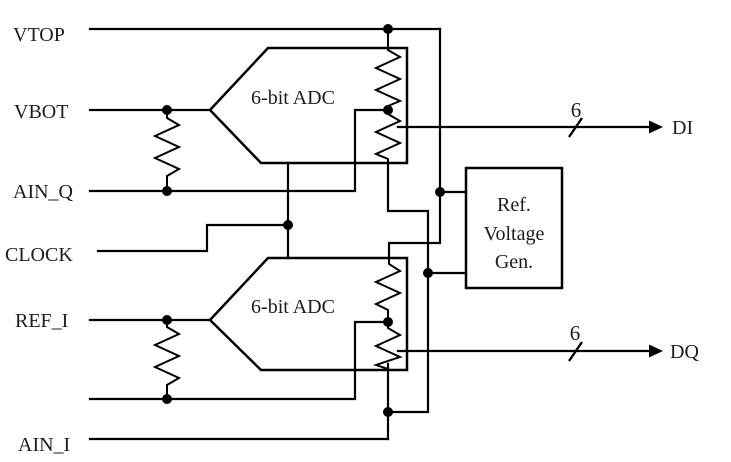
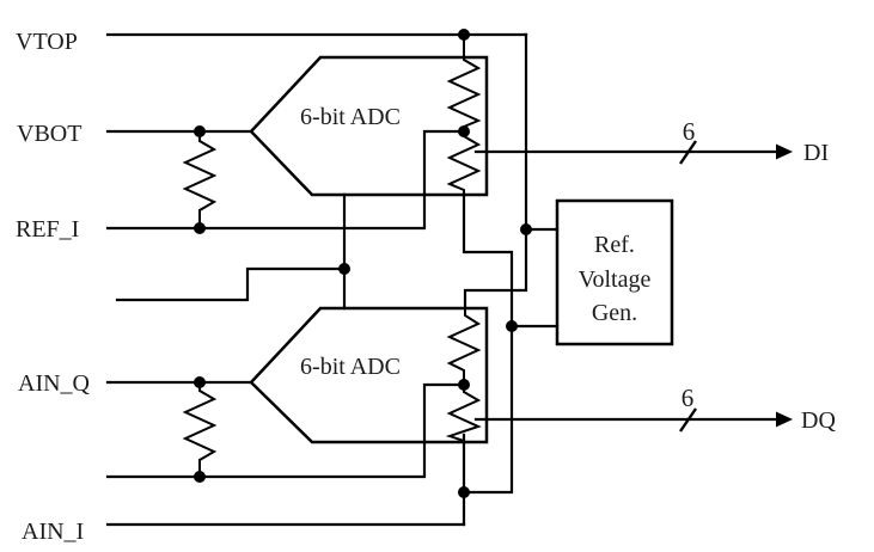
  VTOP
  VBOT
- AIN_Q
+ REF_I
- CLOCK
- REF_I
+ AIN_Q
  AIN_I
  6-bit ADC
  6-bit ADC
  Ref.
  Voltage
  Gen.
  6
  6
  DI
  DQ
